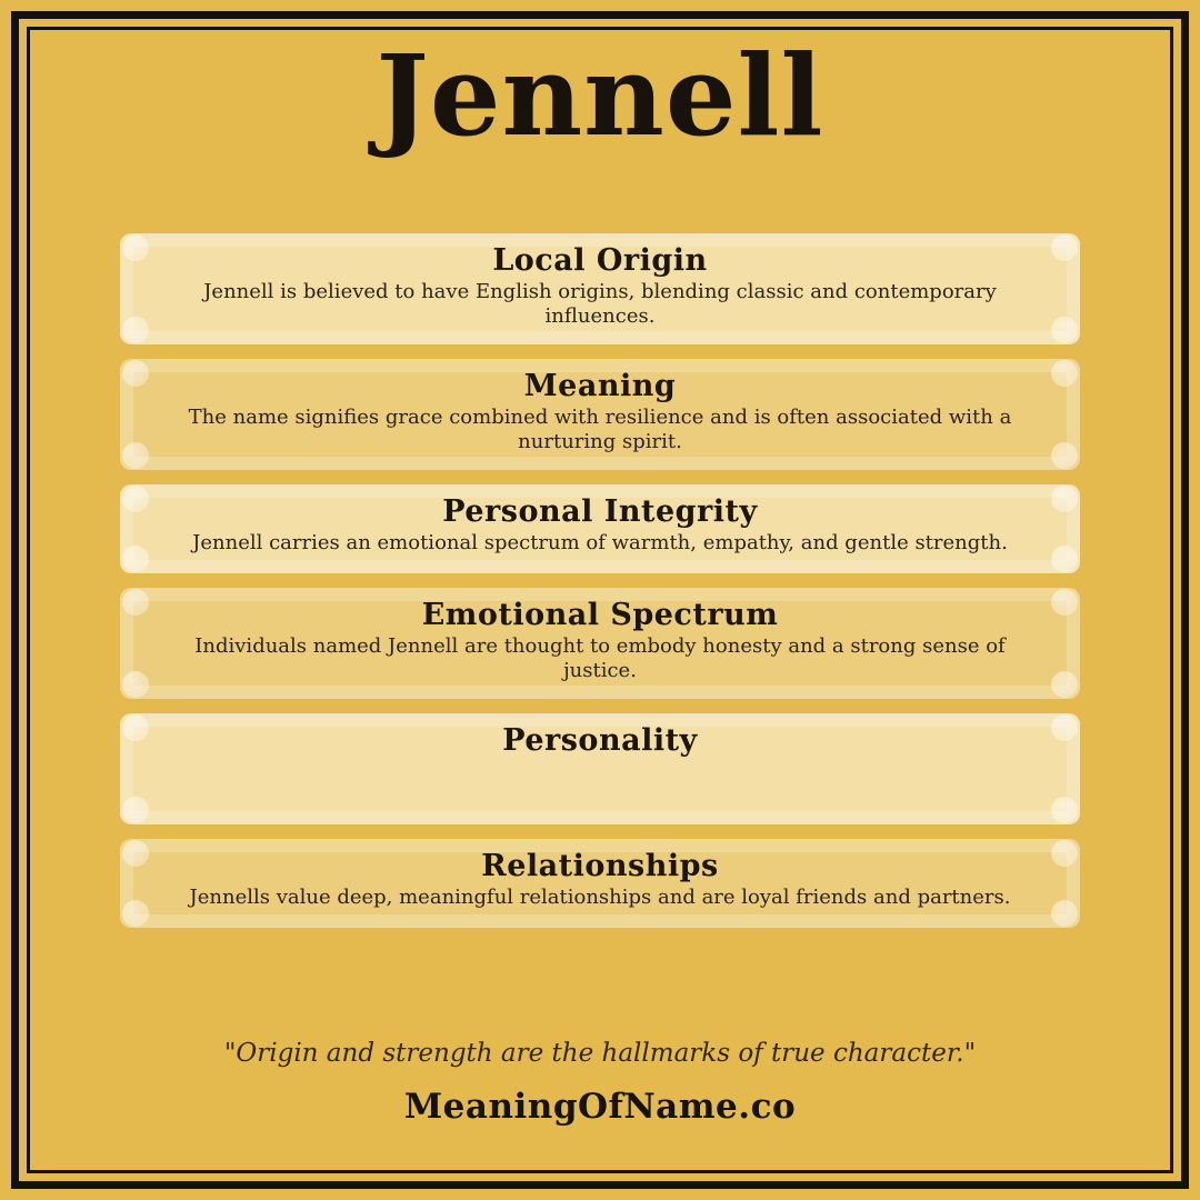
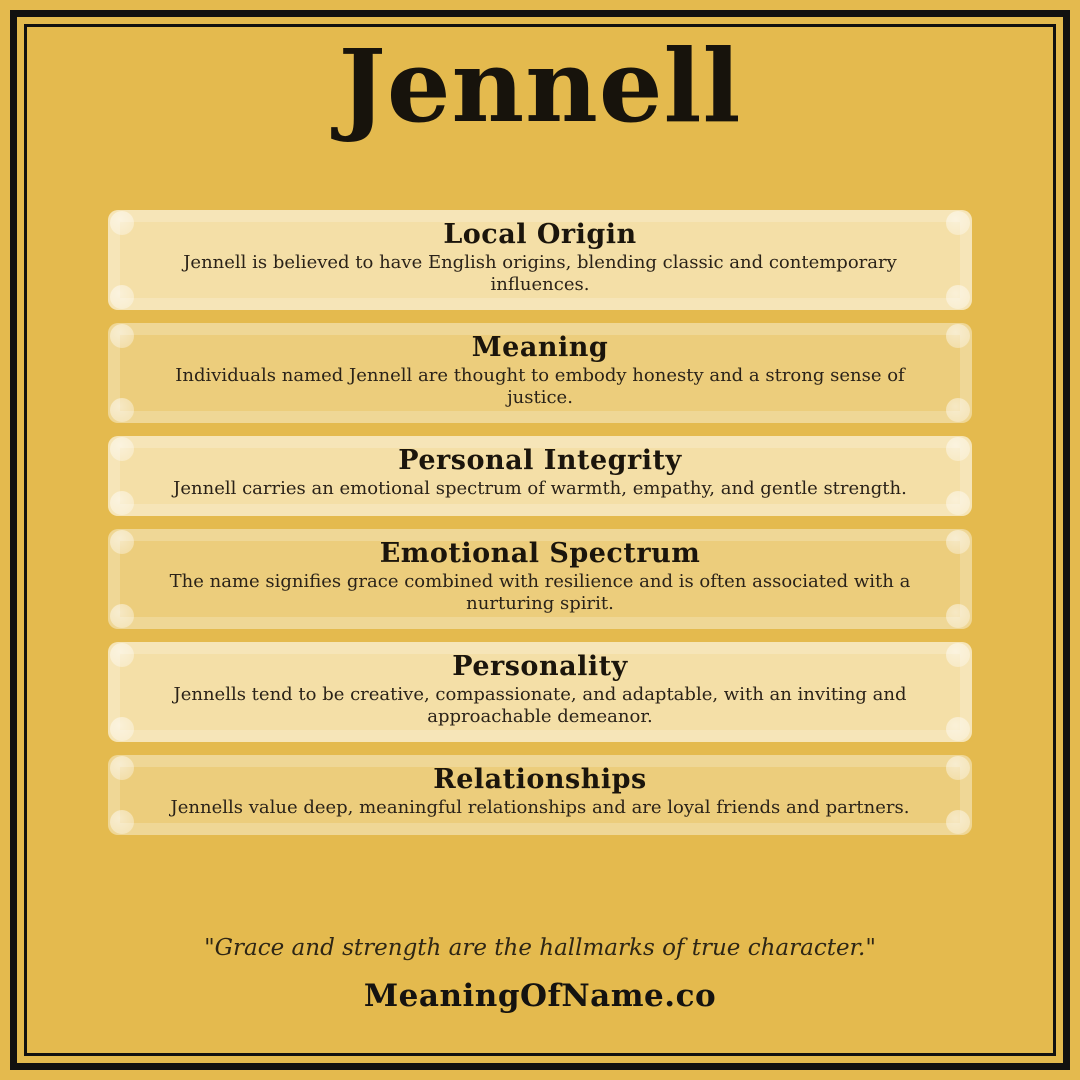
  Jennell
  Local Origin
  Jennell is believed to have English origins, blending classic and contemporary influences.
  Meaning
- The name signifies grace combined with resilience and is often associated with a nurturing spirit.
+ Individuals named Jennell are thought to embody honesty and a strong sense of justice.
  Personal Integrity
  Jennell carries an emotional spectrum of warmth, empathy, and gentle strength.
  Emotional Spectrum
- Individuals named Jennell are thought to embody honesty and a strong sense of justice.
+ The name signifies grace combined with resilience and is often associated with a nurturing spirit.
  Personality
+ Jennells tend to be creative, compassionate, and adaptable, with an inviting and approachable demeanor.
  Relationships
  Jennells value deep, meaningful relationships and are loyal friends and partners.
- "Origin and strength are the hallmarks of true character."
+ "Grace and strength are the hallmarks of true character."
  MeaningOfName.co
